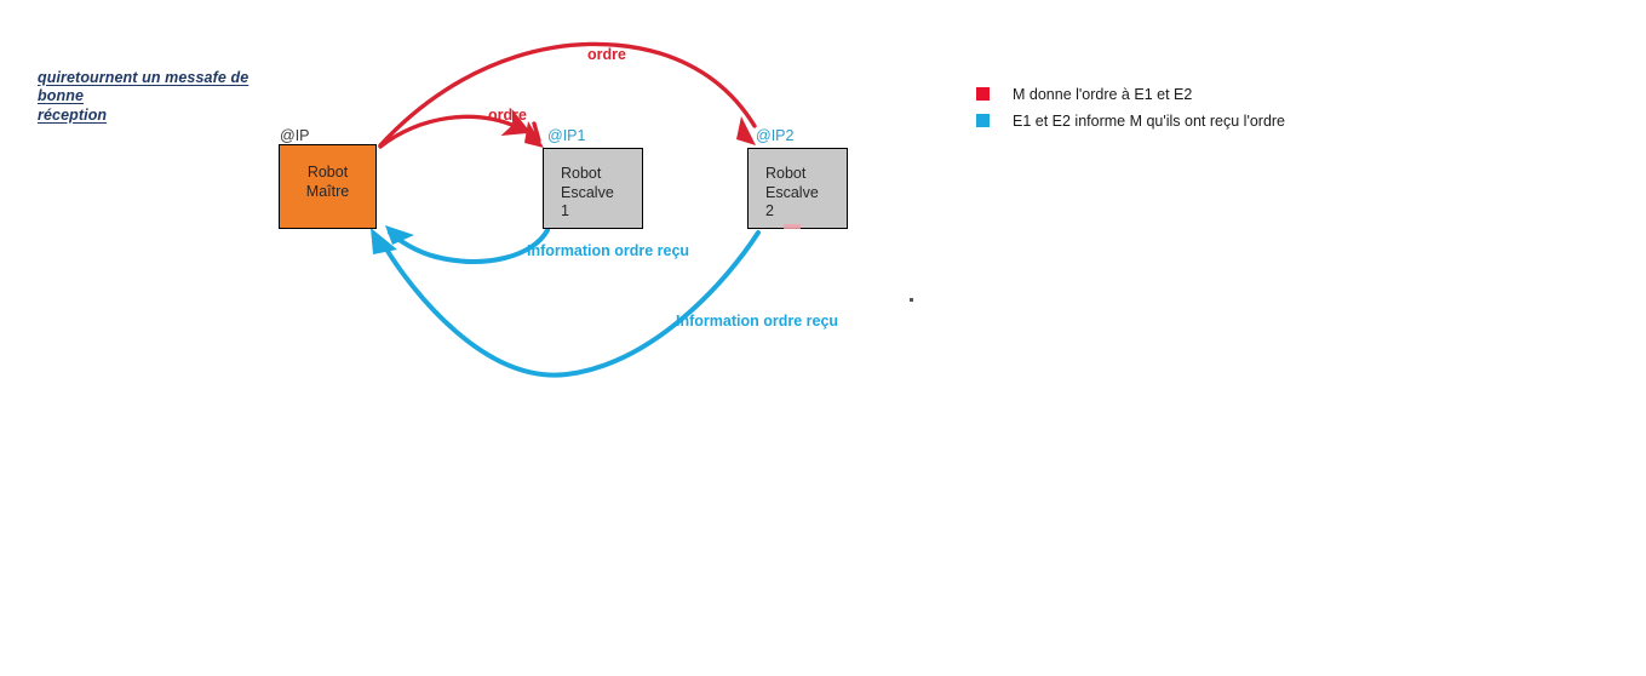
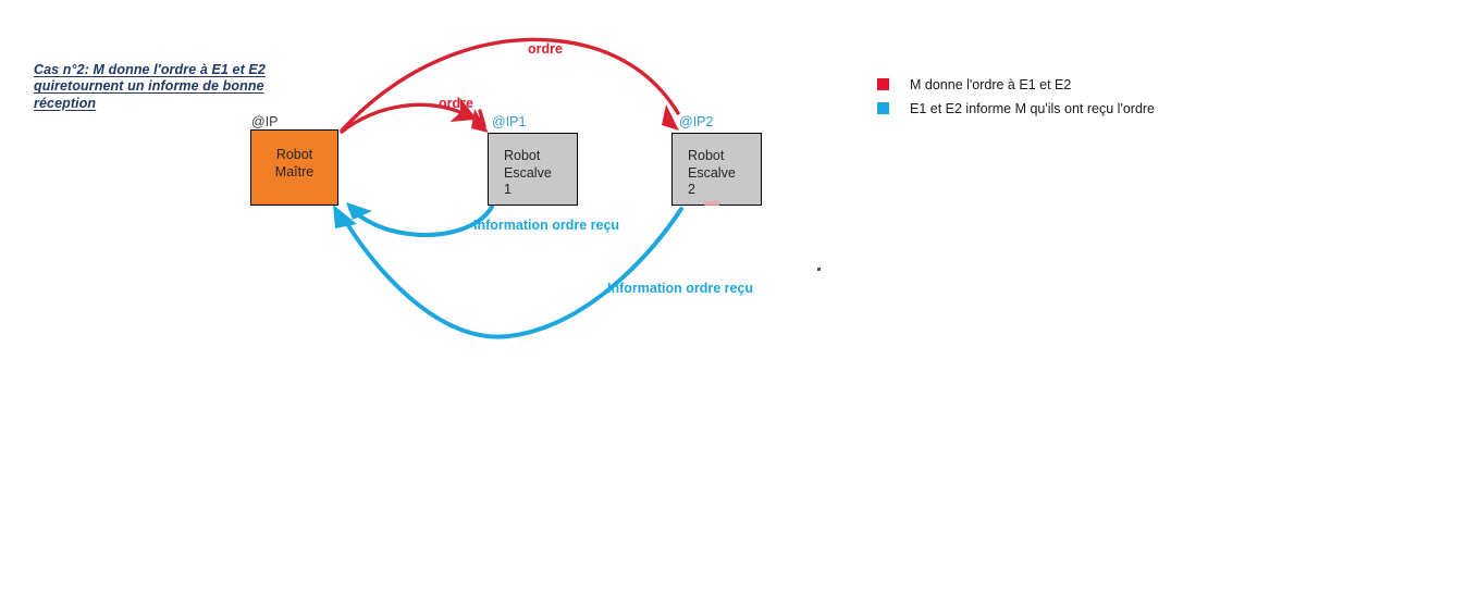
+ Cas n°2: M donne l'ordre à E1 et E2
- quiretournent un messafe de bonne
+ quiretournent un informe de bonne
  réception
  Robot
  Maître
  @IP
  Robot
  Escalve
  1
  @IP1
  Robot
  Escalve
  2
  @IP2
  ordre
  ordre
  Information ordre reçu
  Information ordre reçu
  M donne l'ordre à E1 et E2
  E1 et E2 informe M qu'ils ont reçu l'ordre
